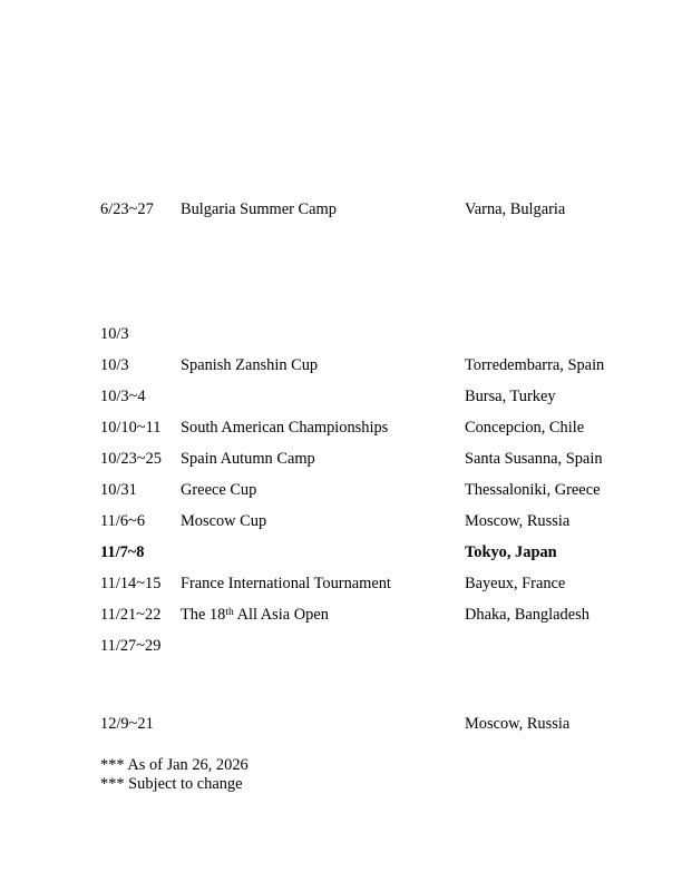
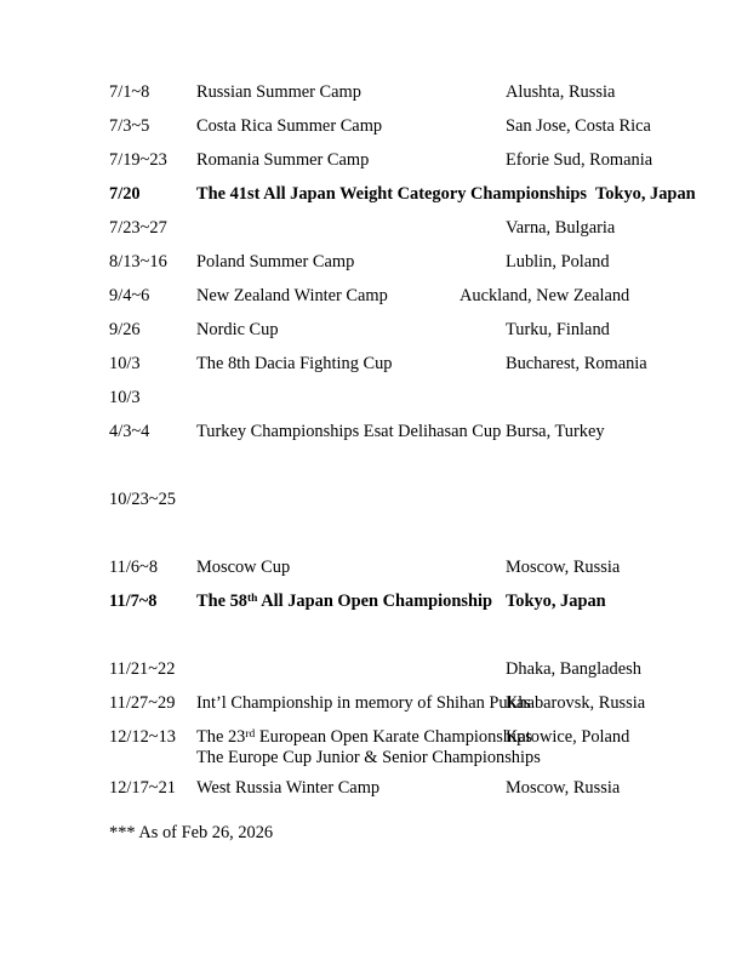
+ 7/1~8
+ Russian Summer Camp
+ Alushta, Russia
+ 7/3~5
+ Costa Rica Summer Camp
+ San Jose, Costa Rica
+ 7/19~23
+ Romania Summer Camp
+ Eforie Sud, Romania
+ 7/20
+ The 41st All Japan Weight Category Championships Tokyo, Japan
- 6/23~27
+ 7/23~27
- Bulgaria Summer Camp
  Varna, Bulgaria
+ 8/13~16
+ Poland Summer Camp
+ Lublin, Poland
+ 9/4~6
+ New Zealand Winter Camp
+ Auckland, New Zealand
+ 9/26
+ Nordic Cup
+ Turku, Finland
  10/3
+ The 8th Dacia Fighting Cup
+ Bucharest, Romania
  10/3
- Spanish Zanshin Cup
- Torredembarra, Spain
- 10/3~4
+ 4/3~4
+ Turkey Championships Esat Delihasan Cup
  Bursa, Turkey
- 10/10~11
- South American Championships
- Concepcion, Chile
  10/23~25
- Spain Autumn Camp
- Santa Susanna, Spain
- 10/31
- Greece Cup
- Thessaloniki, Greece
- 11/6~6
+ 11/6~8
  Moscow Cup
  Moscow, Russia
  11/7~8
+ The 58th All Japan Open Championship
  Tokyo, Japan
- 11/14~15
- France International Tournament
- Bayeux, France
  11/21~22
- The 18th All Asia Open
  Dhaka, Bangladesh
  11/27~29
+ Int’l Championship in memory of Shihan Pukas
+ Khabarovsk, Russia
+ 12/12~13
+ The 23rd European Open Karate Championships
+ The Europe Cup Junior & Senior Championships
+ Katowice, Poland
- 12/9~21
+ 12/17~21
+ West Russia Winter Camp
  Moscow, Russia
- *** As of Jan 26, 2026
+ *** As of Feb 26, 2026
- *** Subject to change
